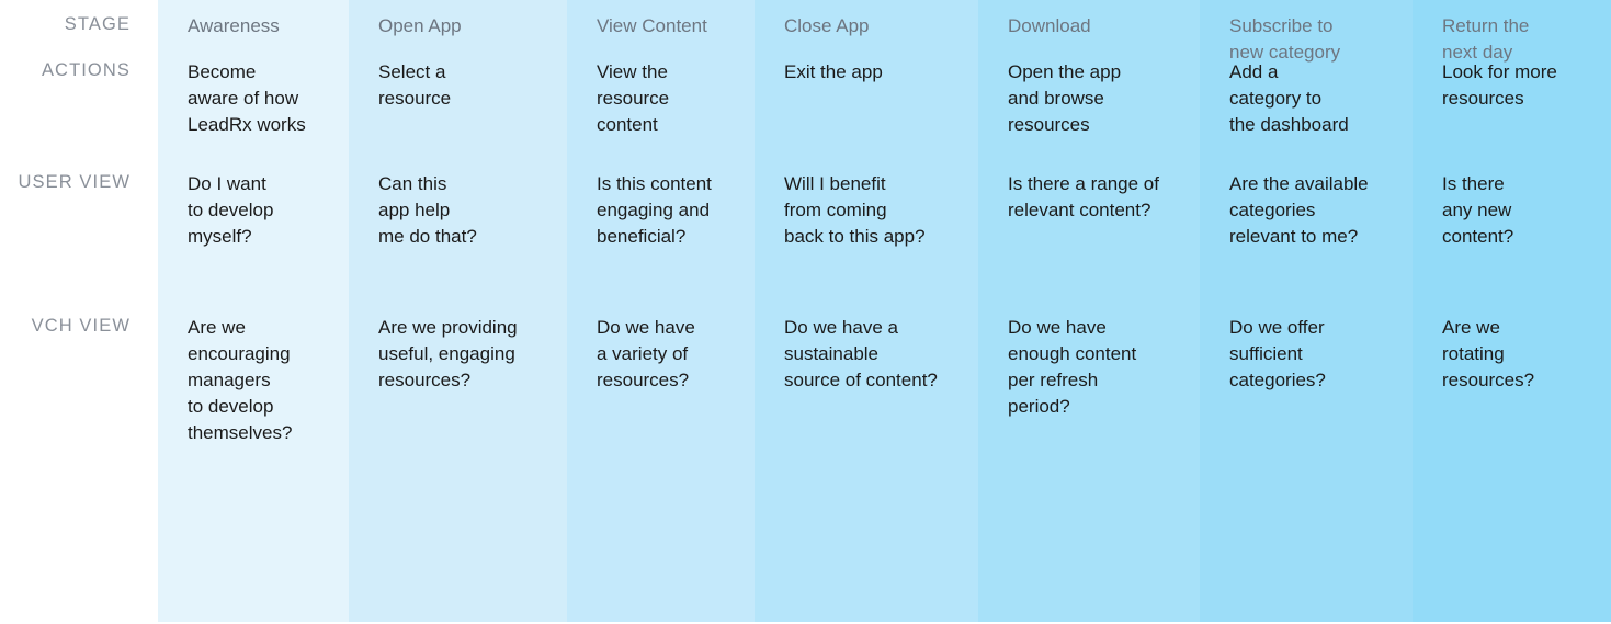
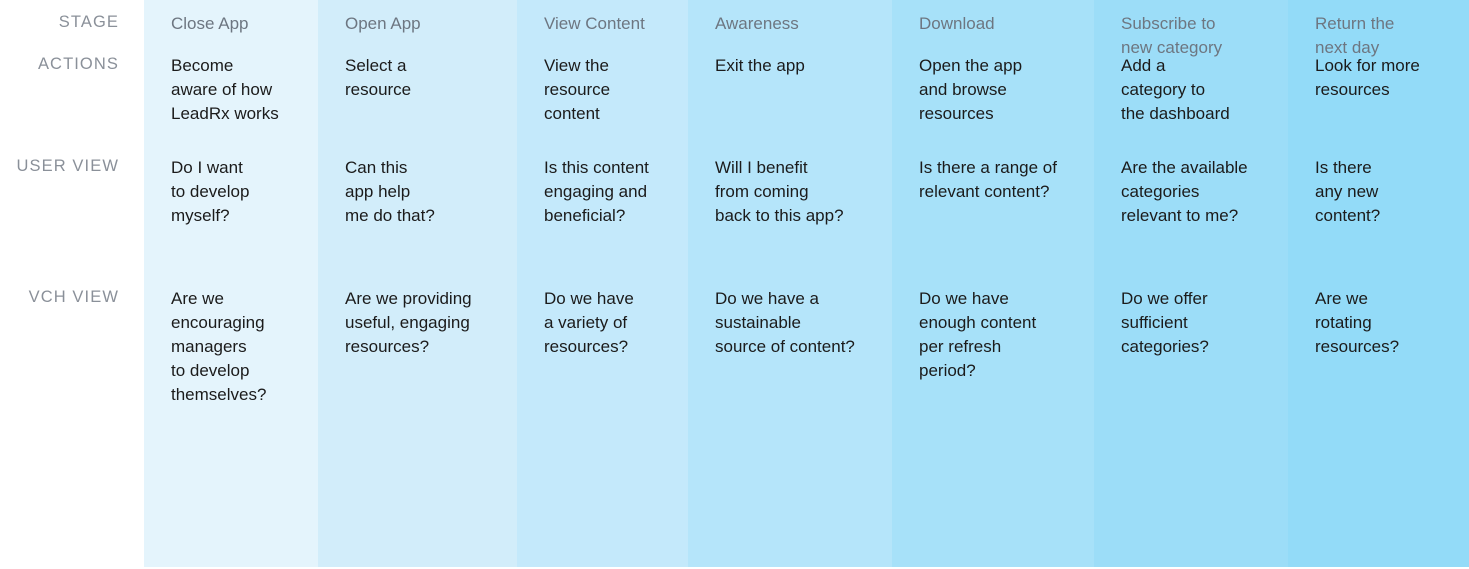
  STAGE
- Awareness
+ Close App
  Open App
  View Content
- Close App
+ Awareness
  Download
  Subscribe to
  new category
  Return the
  next day
  ACTIONS
  Become
  aware of how
  LeadRx works
  Select a
  resource
  View the
  resource
  content
  Exit the app
  Open the app
  and browse
  resources
  Add a
  category to
  the dashboard
  Look for more
  resources
  USER VIEW
  Do I want
  to develop
  myself?
  Can this
  app help
  me do that?
  Is this content
  engaging and
  beneficial?
  Will I benefit
  from coming
  back to this app?
  Is there a range of
  relevant content?
  Are the available
  categories
  relevant to me?
  Is there
  any new
  content?
  VCH VIEW
  Are we
  encouraging
  managers
  to develop
  themselves?
  Are we providing
  useful, engaging
  resources?
  Do we have
  a variety of
  resources?
  Do we have a
  sustainable
  source of content?
  Do we have
  enough content
  per refresh
  period?
  Do we offer
  sufficient
  categories?
  Are we
  rotating
  resources?
